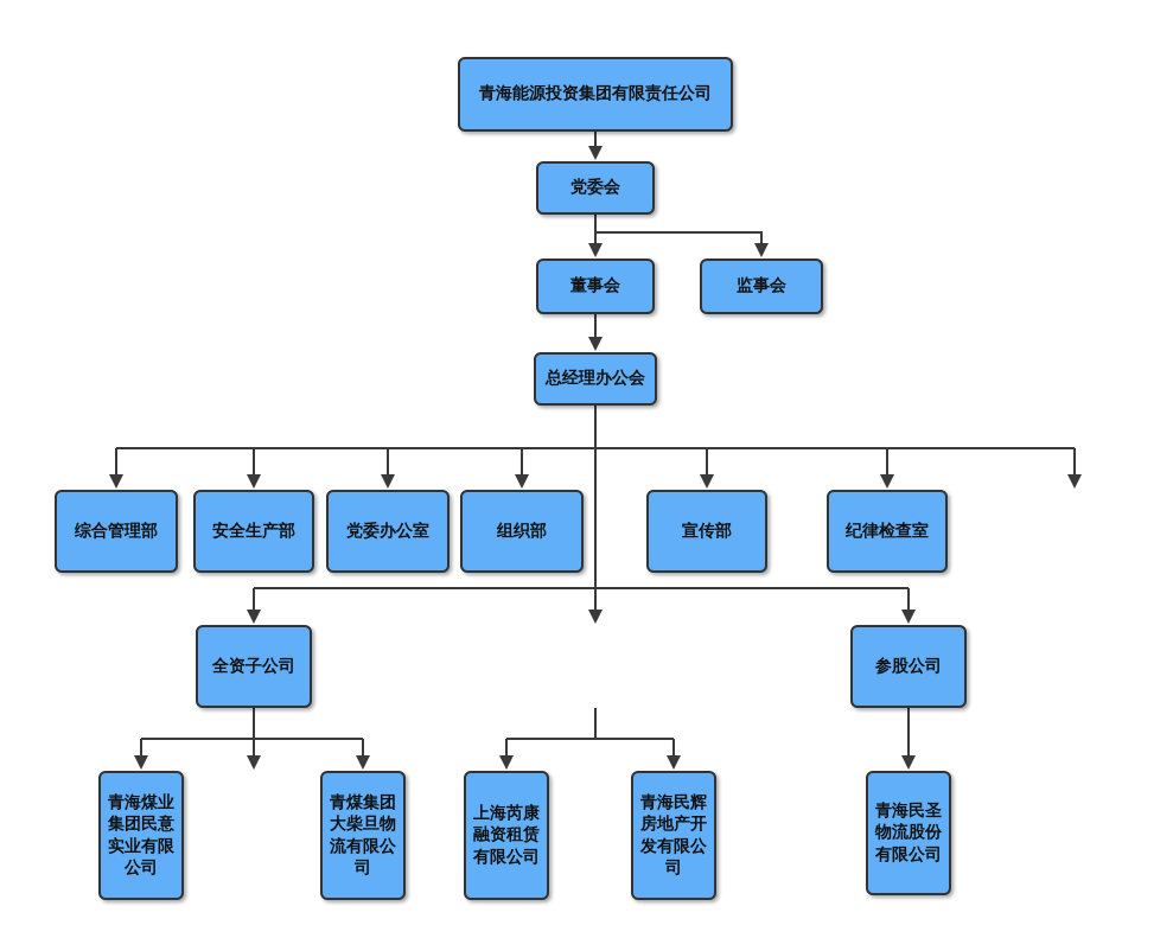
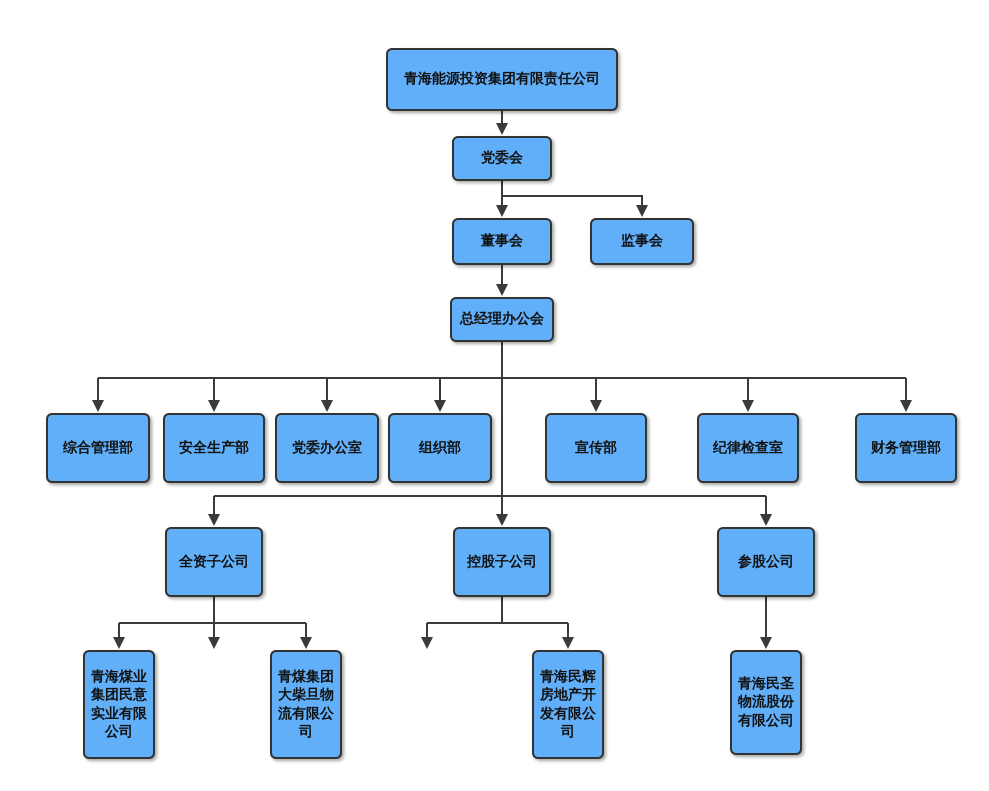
  青海能源投资集团有限责任公司
  党委会
  董事会
  监事会
  总经理办公会
  综合管理部
  安全生产部
  党委办公室
  组织部
  宣传部
  纪律检查室
+ 财务管理部
  全资子公司
+ 控股子公司
  参股公司
  青海煤业集团民意实业有限公司
  青煤集团大柴旦物流有限公司
- 上海芮康融资租赁有限公司
  青海民辉房地产开发有限公司
  青海民圣物流股份有限公司
